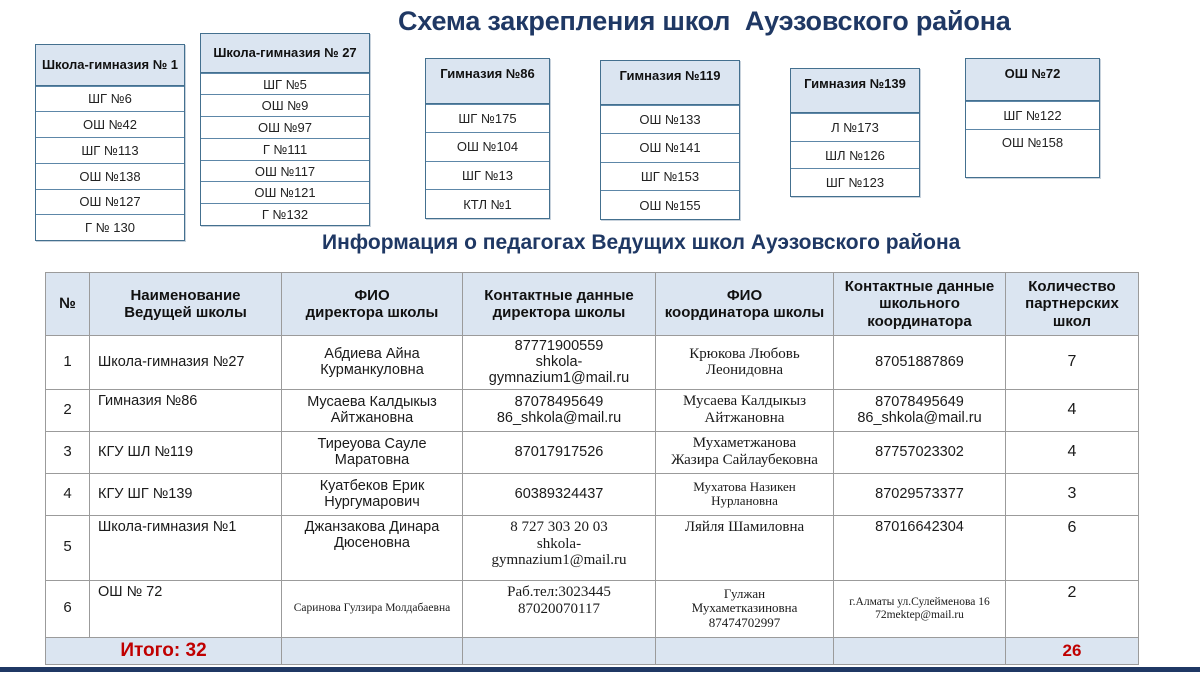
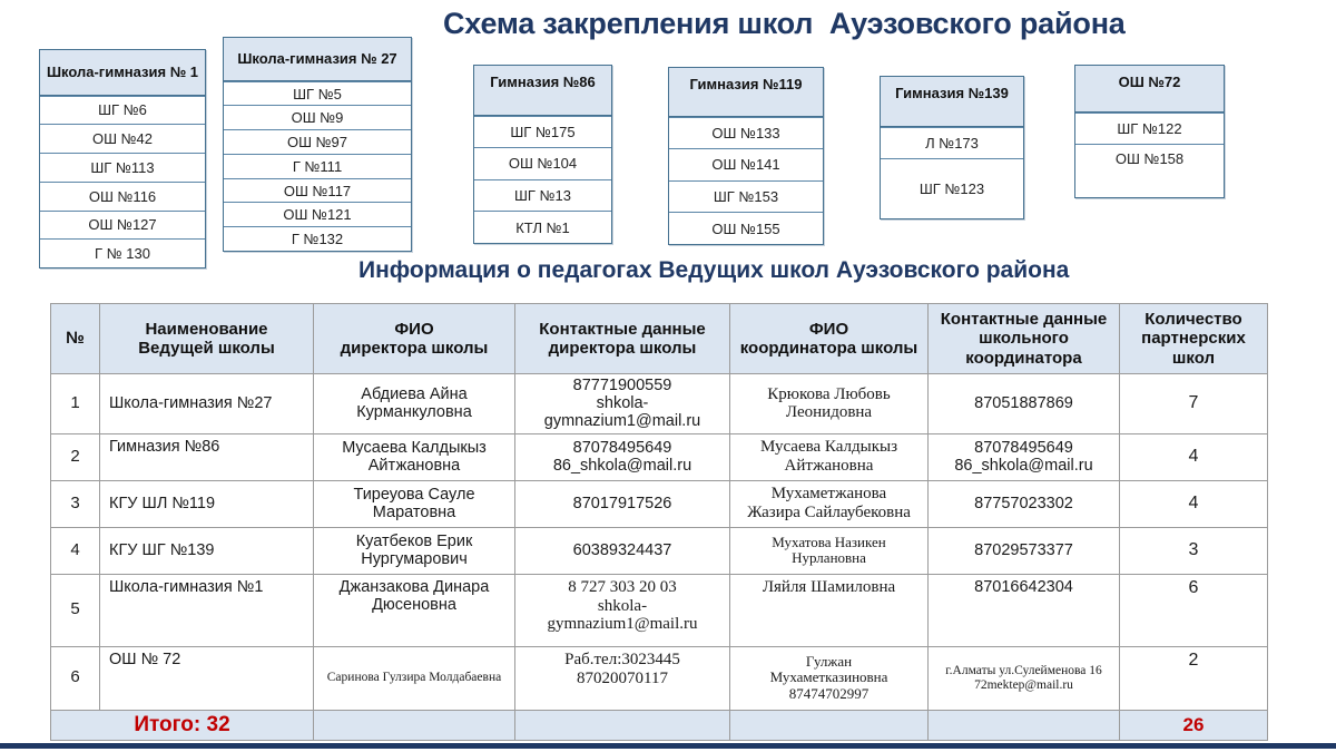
  Схема закрепления школ Ауэзовского района
  Школа-гимназия № 1
  ШГ №6
  ОШ №42
  ШГ №113
- ОШ №138
+ ОШ №116
  ОШ №127
  Г № 130
  Школа-гимназия № 27
  ШГ №5
  ОШ №9
  ОШ №97
  Г №111
  ОШ №117
  ОШ №121
  Г №132
  Гимназия №86
  ШГ №175
  ОШ №104
  ШГ №13
  КТЛ №1
  Гимназия №119
  ОШ №133
  ОШ №141
  ШГ №153
  ОШ №155
  Гимназия №139
  Л №173
- ШЛ №126
  ШГ №123
  ОШ №72
  ШГ №122
  ОШ №158
  Информация о педагогах Ведущих школ Ауэзовского района
  №	Наименование Ведущей школы	ФИО директора школы	Контактные данные директора школы	ФИО координатора школы	Контактные данные школьного координатора	Количество партнерских школ
  1	Школа-гимназия №27	Абдиева Айна Курманкуловна	87771900559 shkola-gymnazium1@mail.ru	Крюкова Любовь Леонидовна	87051887869	7
  2	Гимназия №86	Мусаева Калдыкыз Айтжановна	87078495649 86_shkola@mail.ru	Мусаева Калдыкыз Айтжановна	87078495649 86_shkola@mail.ru	4
  3	КГУ ШЛ №119	Тиреуова Сауле Маратовна	87017917526	Мухаметжанова Жазира Сайлаубековна	87757023302	4
  4	КГУ ШГ №139	Куатбеков Ерик Нургумарович	60389324437	Мухатова Назикен Нурлановна	87029573377	3
  5	Школа-гимназия №1	Джанзакова Динара Дюсеновна	8 727 303 20 03 shkola- gymnazium1@mail.ru	Ляйля Шамиловна	87016642304	6
  6	ОШ № 72	Саринова Гулзира Молдабаевна	Раб.тел:3023445 87020070117	Гулжан Мухаметказиновна 87474702997	г.Алматы ул.Сулейменова 16 72mektep@mail.ru	2
  Итого: 32					26
